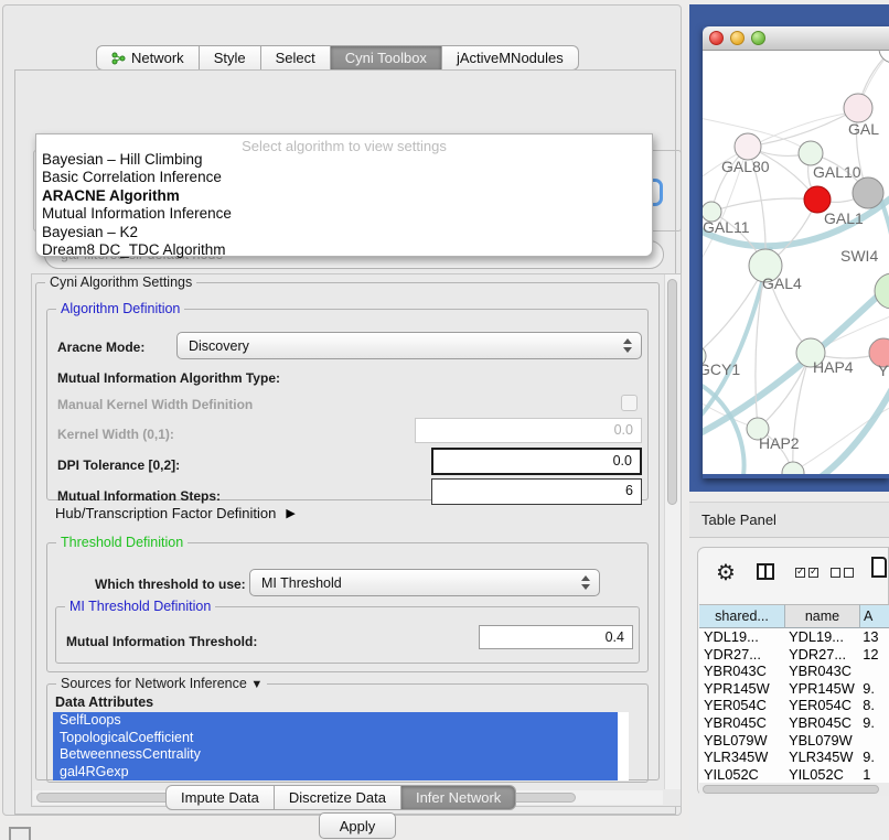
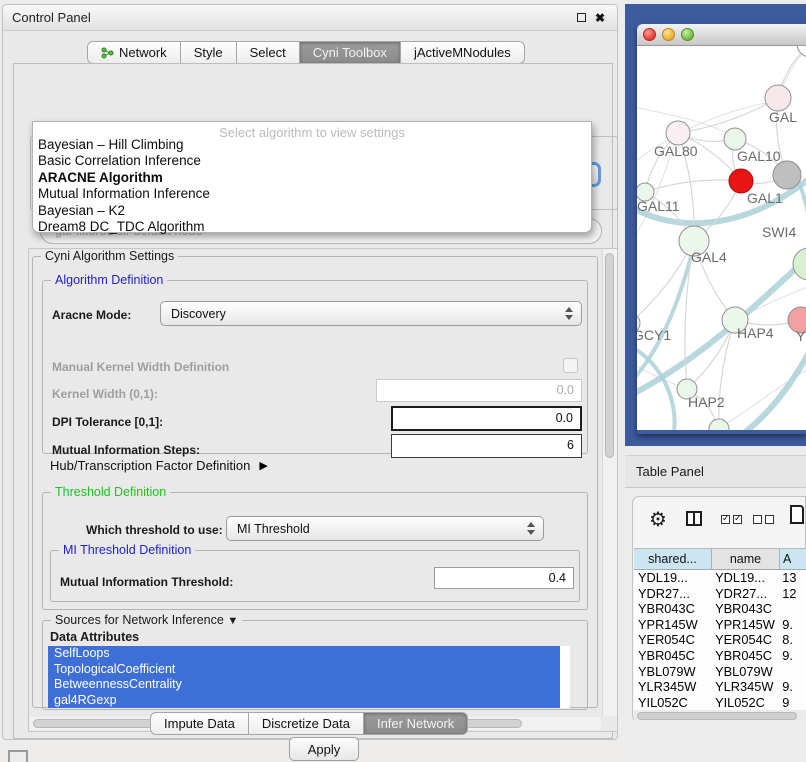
+ Control Panel
+ ✖
  Network
  Style
  Select
  Cyni Toolbox
  jActiveMNodules
  Select algorithm to view settings
  Bayesian – Hill Climbing
  Basic Correlation Inference
  ARACNE Algorithm
  Mutual Information Inference
  Bayesian – K2
  Dream8 DC_TDC Algorithm
  Cyni Algorithm Settings
  Algorithm Definition
  Aracne Mode:
  Discovery
- Mutual Information Algorithm Type:
  Manual Kernel Width Definition
  Kernel Width (0,1):
  0.0
- DPI Tolerance [0,2]:
+ DPI Tolerance [0,1]:
  0.0
  Mutual Information Steps:
  6
  Hub/Transcription Factor Definition
  ▶
  Threshold Definition
  Which threshold to use:
  MI Threshold
  MI Threshold Definition
  Mutual Information Threshold:
  0.4
  Sources for Network Inference ▼
  Data Attributes
  SelfLoops
  TopologicalCoefficient
  BetweennessCentrality
  gal4RGexp
  Apply
  Impute Data
  Discretize Data
  Infer Network
  GAL
  GAL80
  GAL10
  GAL1
  GAL11
  SWI4
  GAL4
  GCY1
  HAP4
  Y
  HAP2
  Table Panel
  ⚙
  shared...
  name
  A
  YDL19...
  YDL19...
  13
  YDR27...
  YDR27...
  12
  YBR043C
  YBR043C
  YPR145W
  YPR145W
  9.
  YER054C
  YER054C
  8.
  YBR045C
  YBR045C
  9.
  YBL079W
  YBL079W
  YLR345W
  YLR345W
  9.
  YIL052C
  YIL052C
- 1
+ 9
